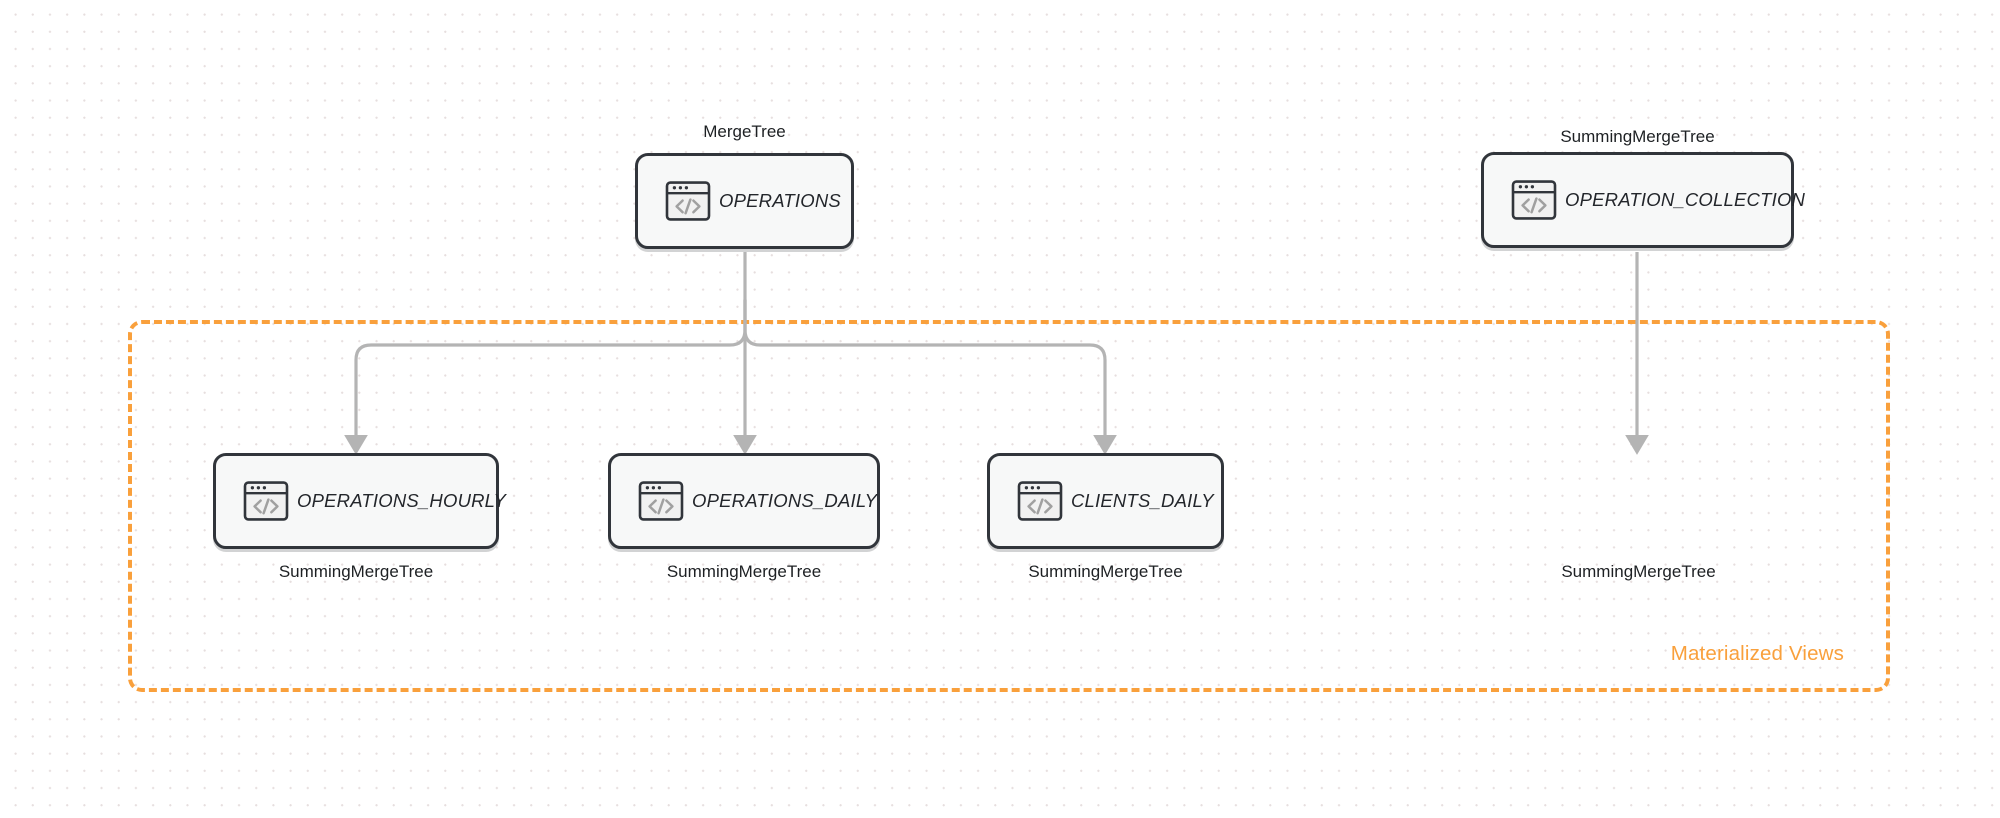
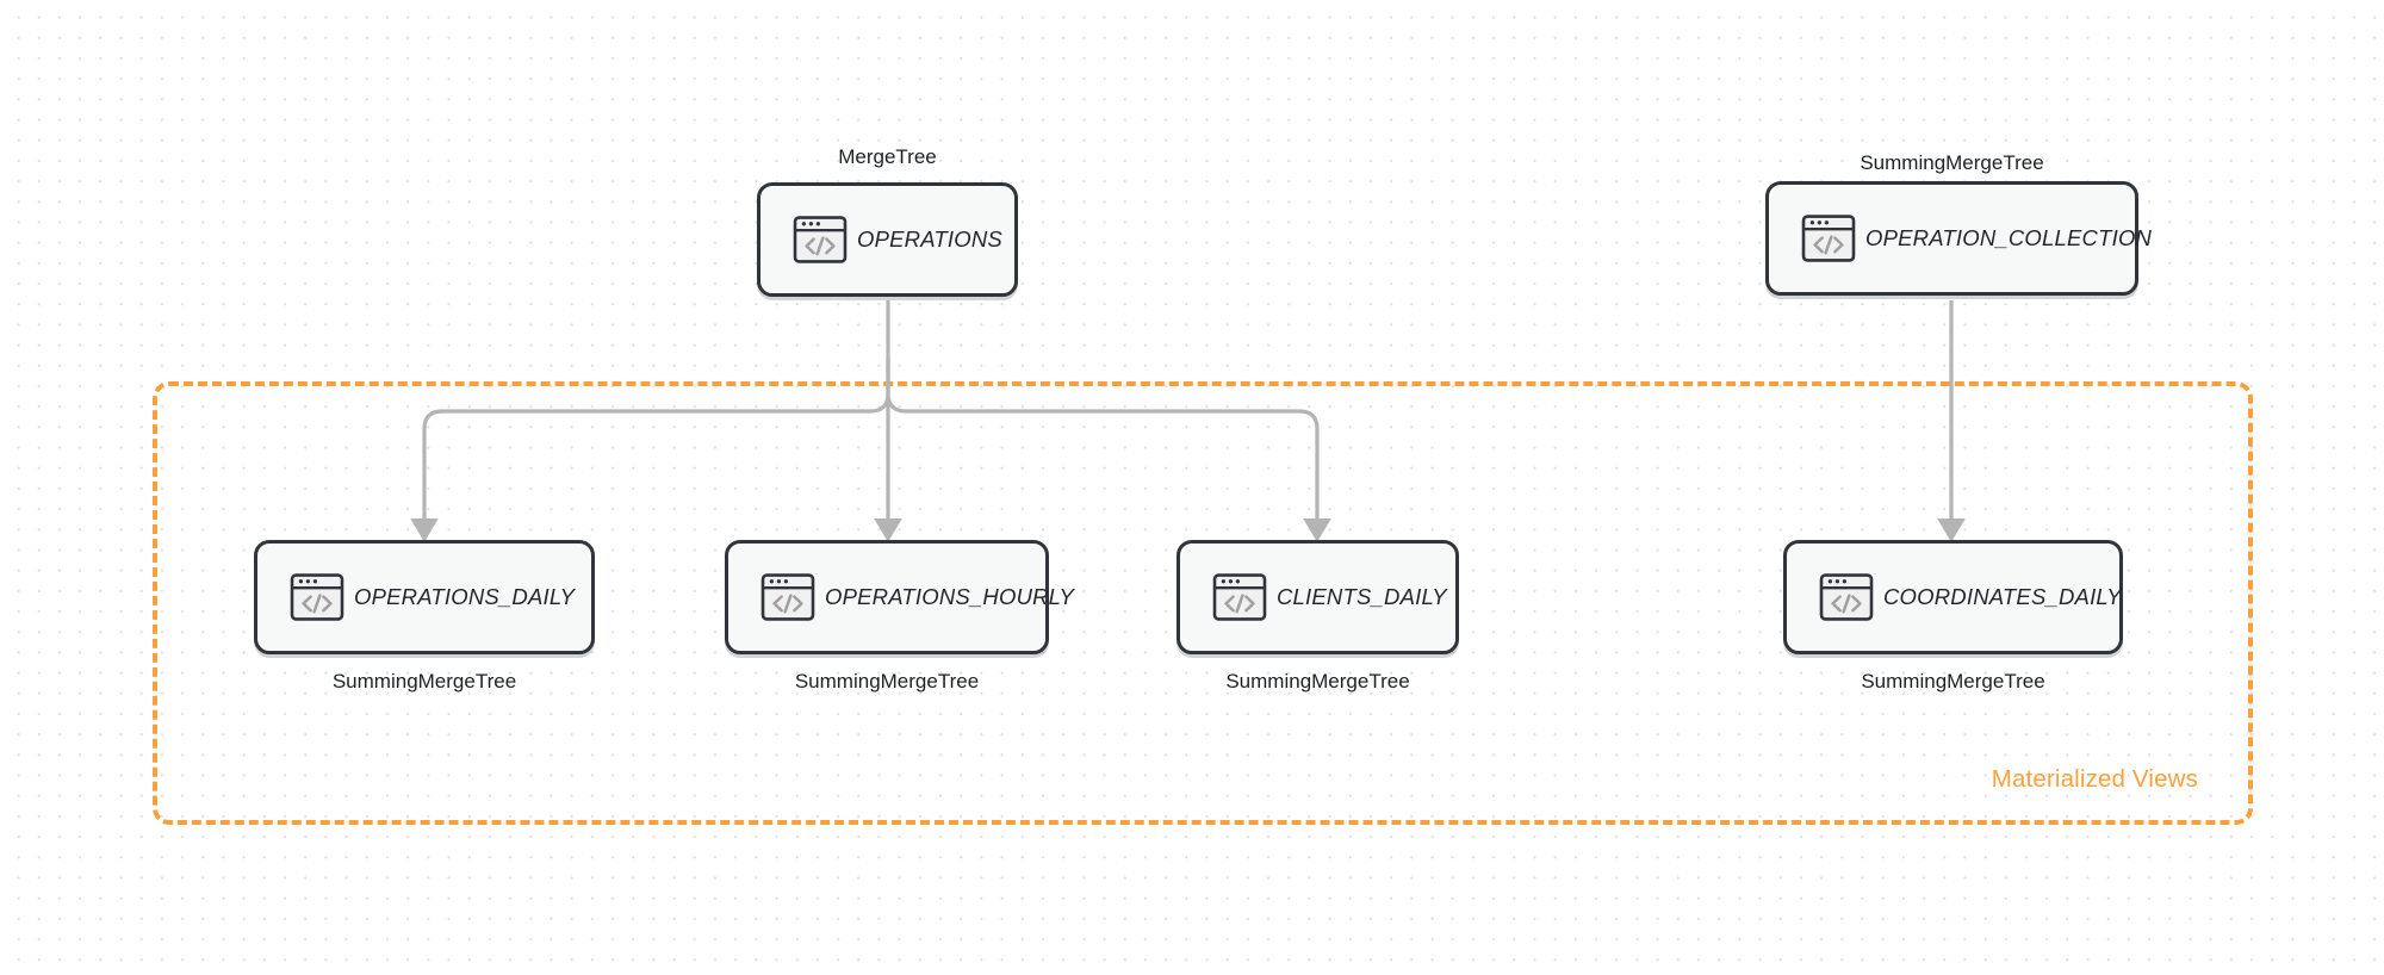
  Materialized Views
  MergeTree
  OPERATIONS
  SummingMergeTree
  OPERATION_COLLECTION
- OPERATIONS_HOURLY
+ OPERATIONS_DAILY
  SummingMergeTree
- OPERATIONS_DAILY
+ OPERATIONS_HOURLY
  SummingMergeTree
  CLIENTS_DAILY
  SummingMergeTree
+ COORDINATES_DAILY
  SummingMergeTree
